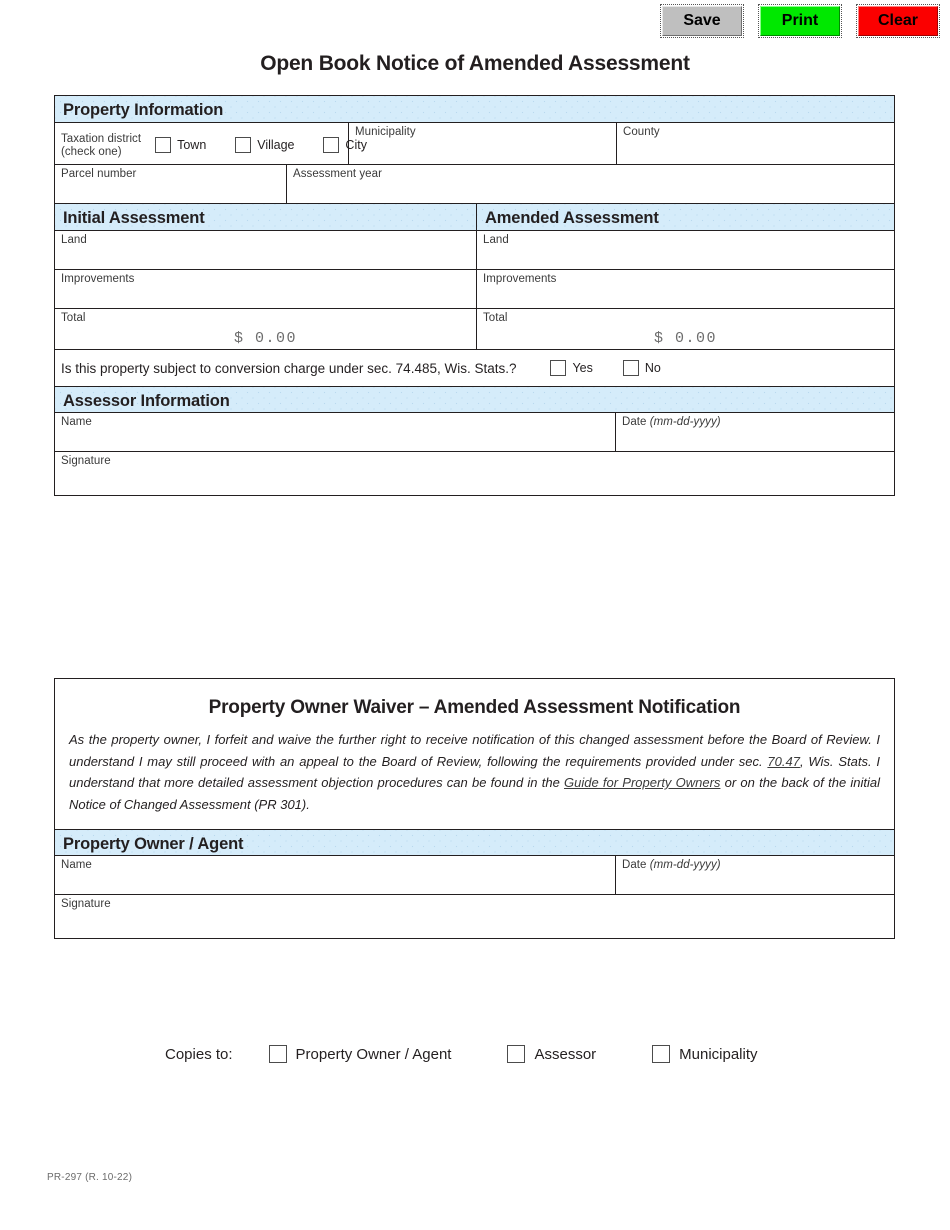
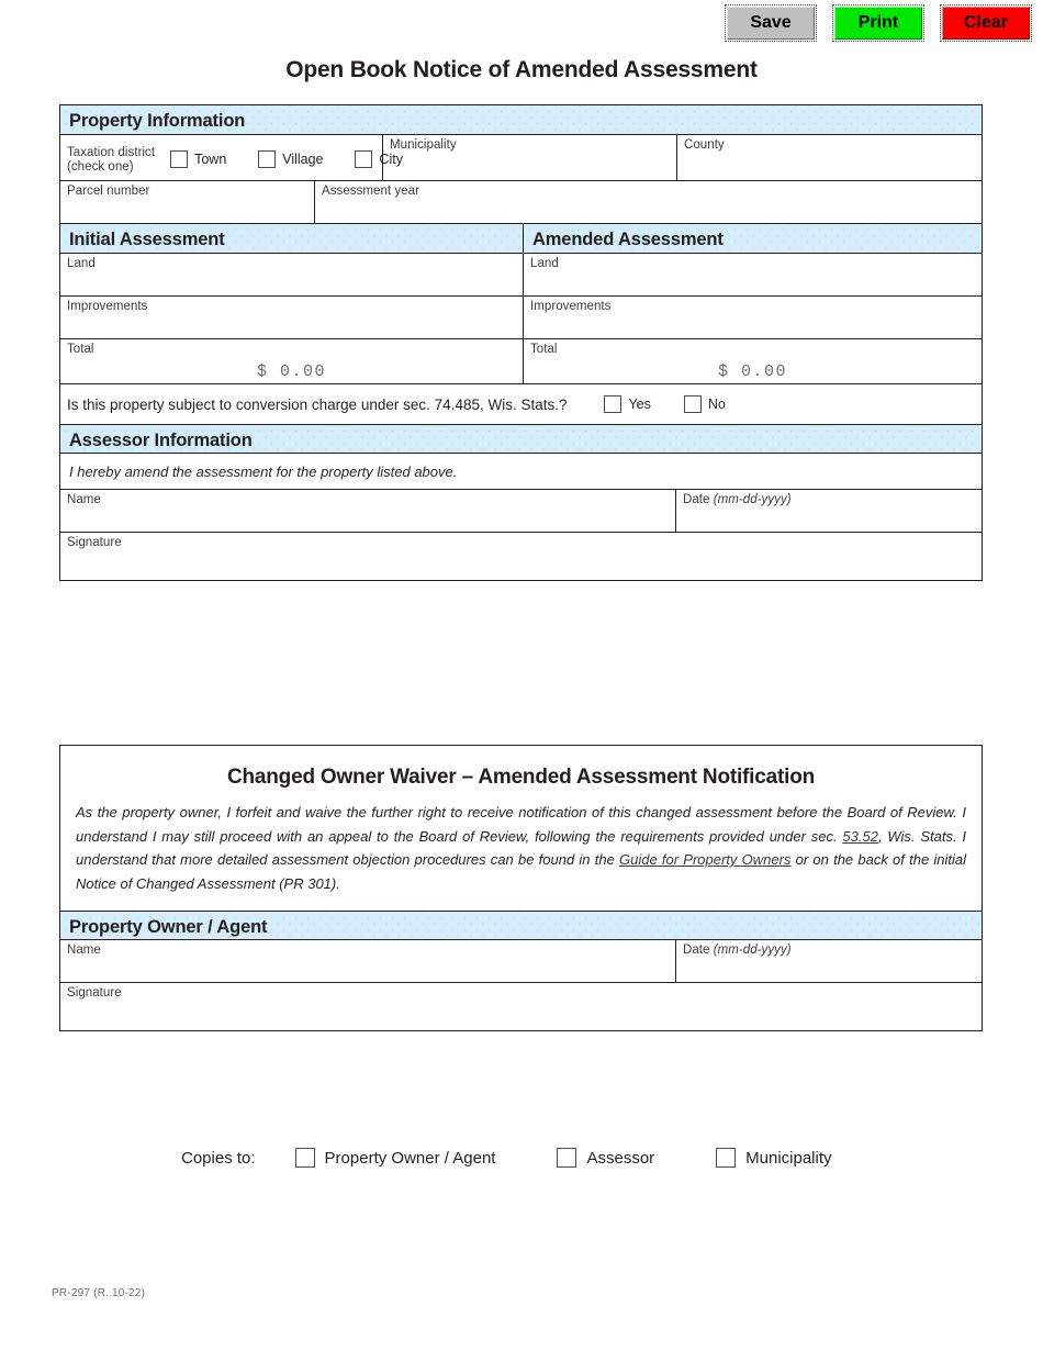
  Save
  Print
  Clear
  Open Book Notice of Amended Assessment
  Property Information
  Taxation district
  (check one)
  Town Village City
  Municipality
  County
  Parcel number
  Assessment year
  Initial Assessment
  Amended Assessment
  Land
  Land
  Improvements
  Improvements
  Total
  $ 0.00
  Total
  $ 0.00
  Is this property subject to conversion charge under sec. 74.485, Wis. Stats.?
  Yes
  No
  Assessor Information
+ I hereby amend the assessment for the property listed above.
  Name
  Date (mm-dd-yyyy)
  Signature
- Property Owner Waiver – Amended Assessment Notification
+ Changed Owner Waiver – Amended Assessment Notification
- As the property owner, I forfeit and waive the further right to receive notification of this changed assessment before the Board of Review. I understand I may still proceed with an appeal to the Board of Review, following the requirements provided under sec. 70.47, Wis. Stats. I understand that more detailed assessment objection procedures can be found in the Guide for Property Owners or on the back of the initial Notice of Changed Assessment (PR 301).
+ As the property owner, I forfeit and waive the further right to receive notification of this changed assessment before the Board of Review. I understand I may still proceed with an appeal to the Board of Review, following the requirements provided under sec. 53.52, Wis. Stats. I understand that more detailed assessment objection procedures can be found in the Guide for Property Owners or on the back of the initial Notice of Changed Assessment (PR 301).
  Property Owner / Agent
  Name
  Date (mm-dd-yyyy)
  Signature
  Copies to:
  Property Owner / Agent
  Assessor
  Municipality
  PR-297 (R. 10-22)
